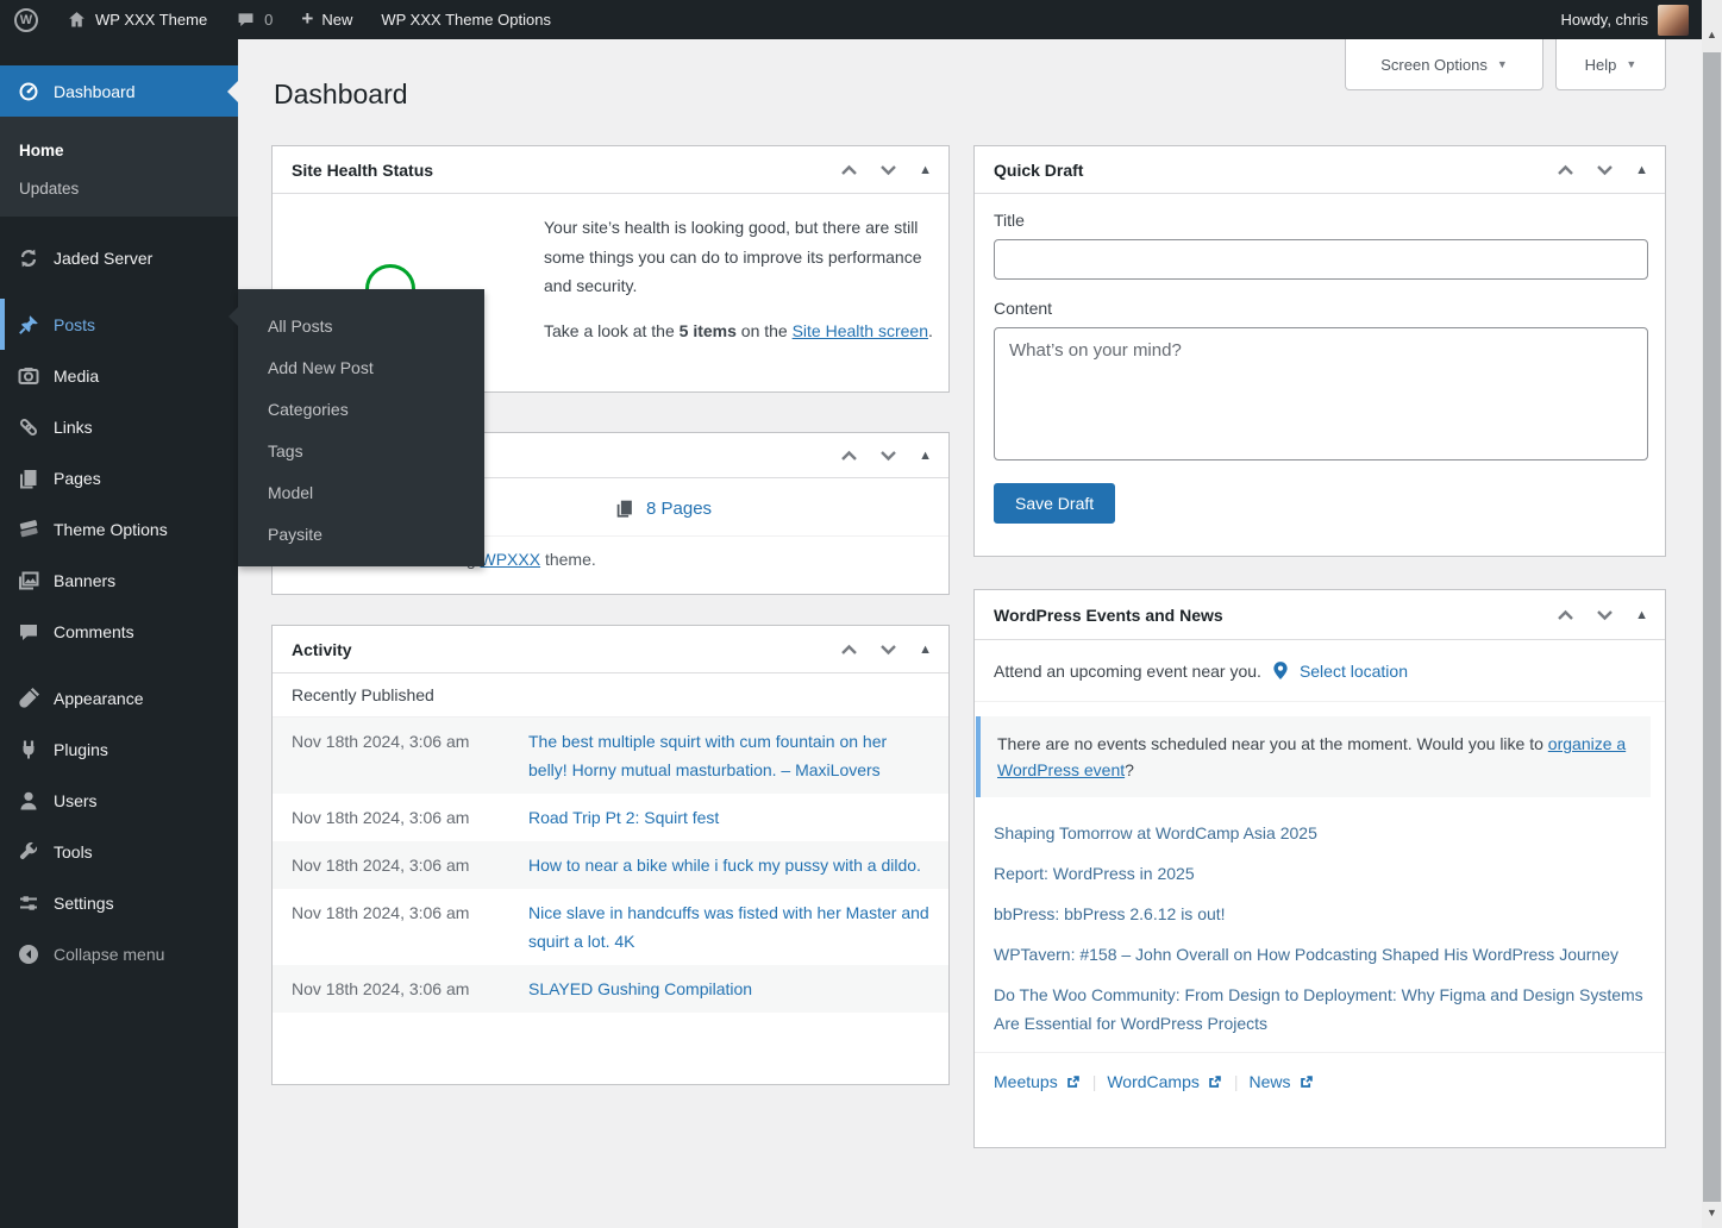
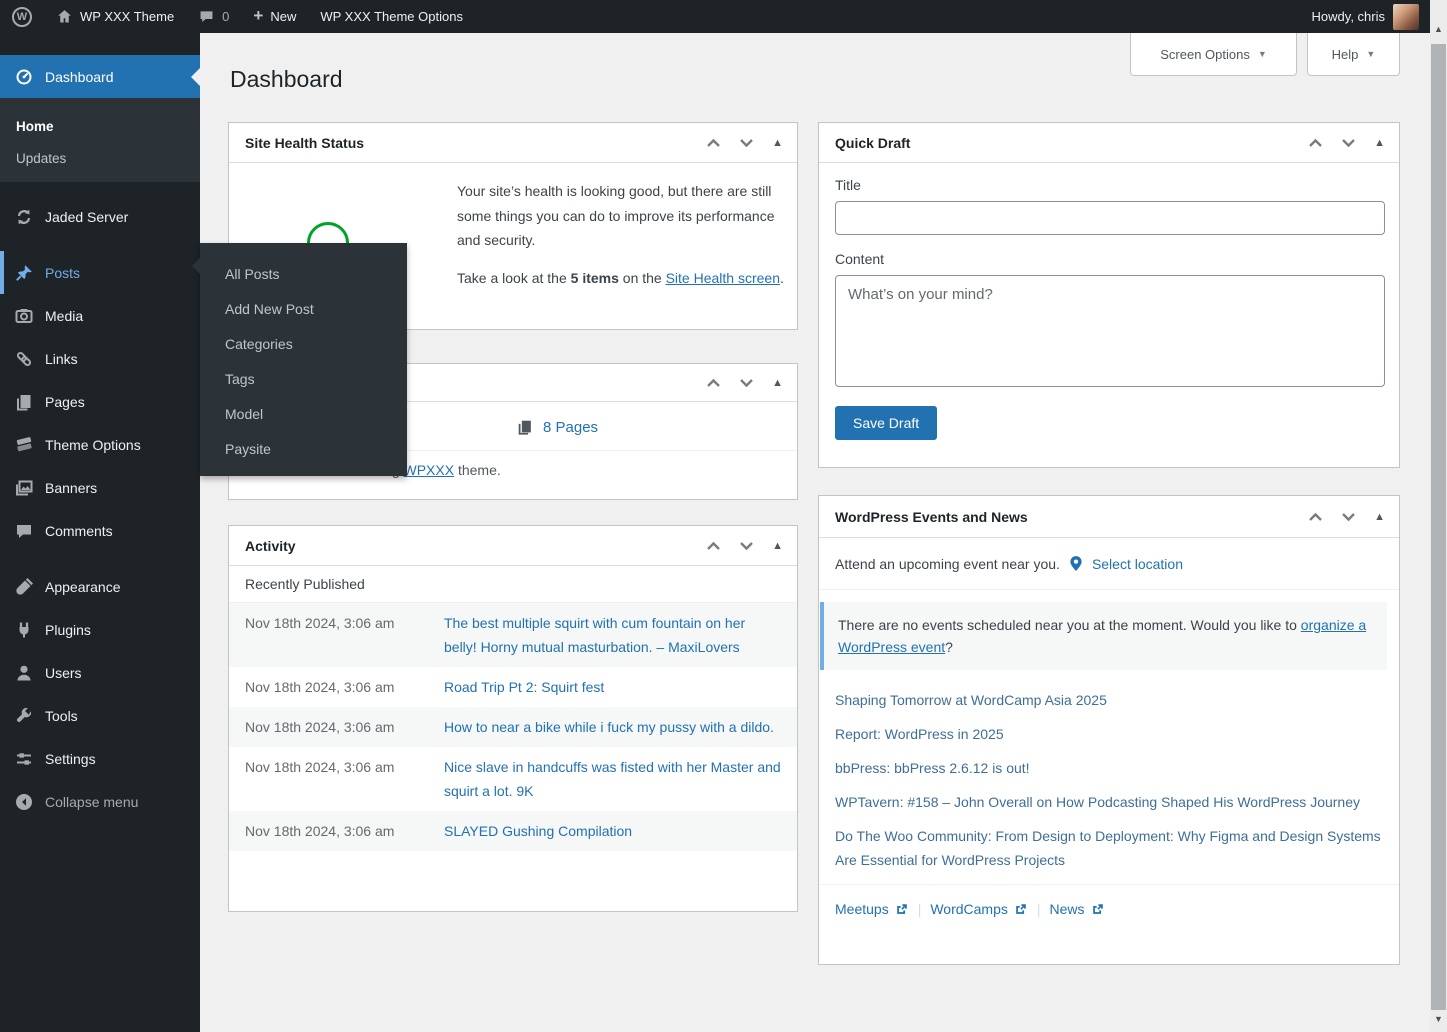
  W
  WP XXX Theme
  0
  +
  New
  WP XXX Theme Options
  Howdy, chris
  Dashboard
  Home
  Updates
  Jaded Server
  Posts
  Media
  Links
  Pages
  Theme Options
  Banners
  Comments
  Appearance
  Plugins
  Users
  Tools
  Settings
  Collapse menu
  Dashboard
  Screen Options
  ▼
  Help
  ▼
  Site Health Status
  ▲
  Your site’s health is looking good, but there are still some things you can do to improve its performance and security.
  Take a look at the 5 items on the Site Health screen.
  ▲
  8 Pages
  Activity
  ▲
  Recently Published
  Nov 18th 2024, 3:06 am
  The best multiple squirt with cum fountain on her belly! Horny mutual masturbation. – MaxiLovers
  Nov 18th 2024, 3:06 am
  Road Trip Pt 2: Squirt fest
  Nov 18th 2024, 3:06 am
  How to near a bike while i fuck my pussy with a dildo.
  Nov 18th 2024, 3:06 am
- Nice slave in handcuffs was fisted with her Master and squirt a lot. 4K
+ Nice slave in handcuffs was fisted with her Master and squirt a lot. 9K
  Nov 18th 2024, 3:06 am
  SLAYED Gushing Compilation
  Quick Draft
  ▲
  Title
  Content
  What’s on your mind? Save Draft
  WordPress Events and News
  ▲
  Attend an upcoming event near you.
  Select location
  There are no events scheduled near you at the moment. Would you like to organize a WordPress event?
  Shaping Tomorrow at WordCamp Asia 2025
  Report: WordPress in 2025
  bbPress: bbPress 2.6.12 is out!
  WPTavern: #158 – John Overall on How Podcasting Shaped His WordPress Journey
  Do The Woo Community: From Design to Deployment: Why Figma and Design Systems Are Essential for WordPress Projects
  Meetups
  |
  WordCamps
  |
  News
  All Posts
  Add New Post
  Categories
  Tags
  Model
  Paysite
  ▲
  ▼
